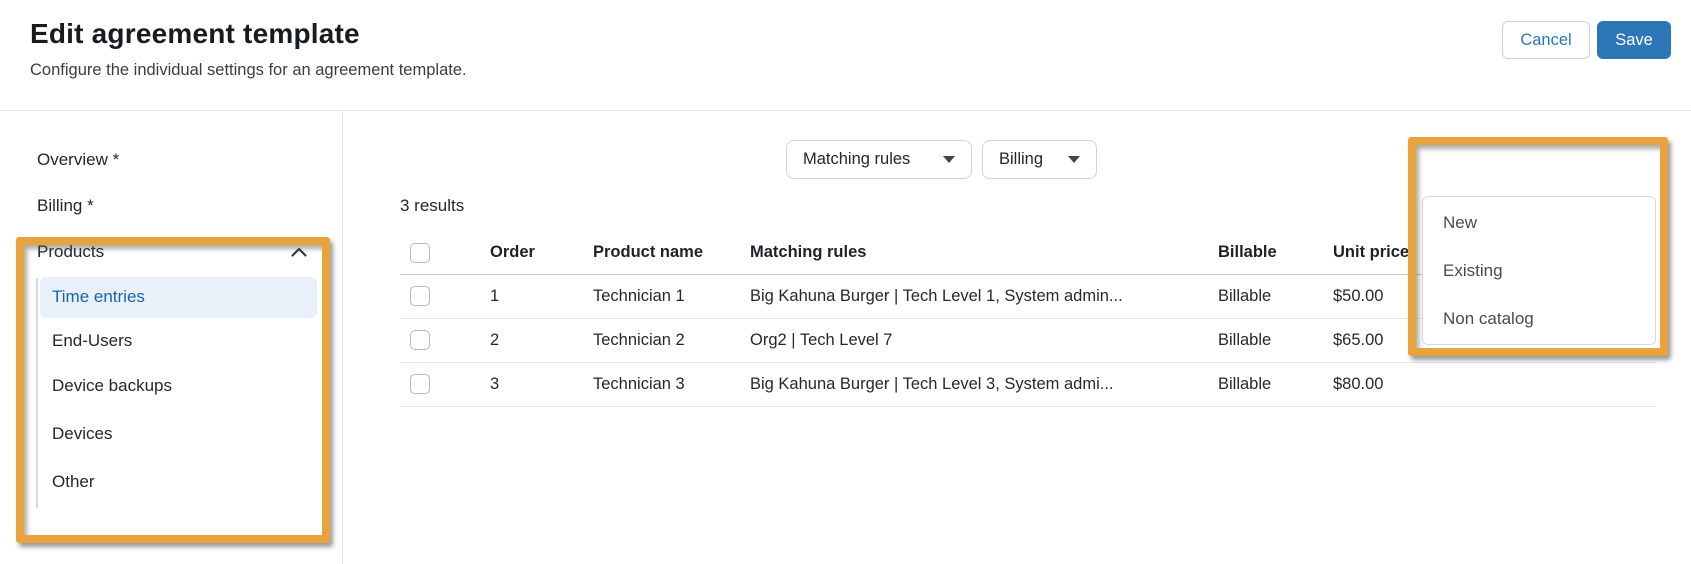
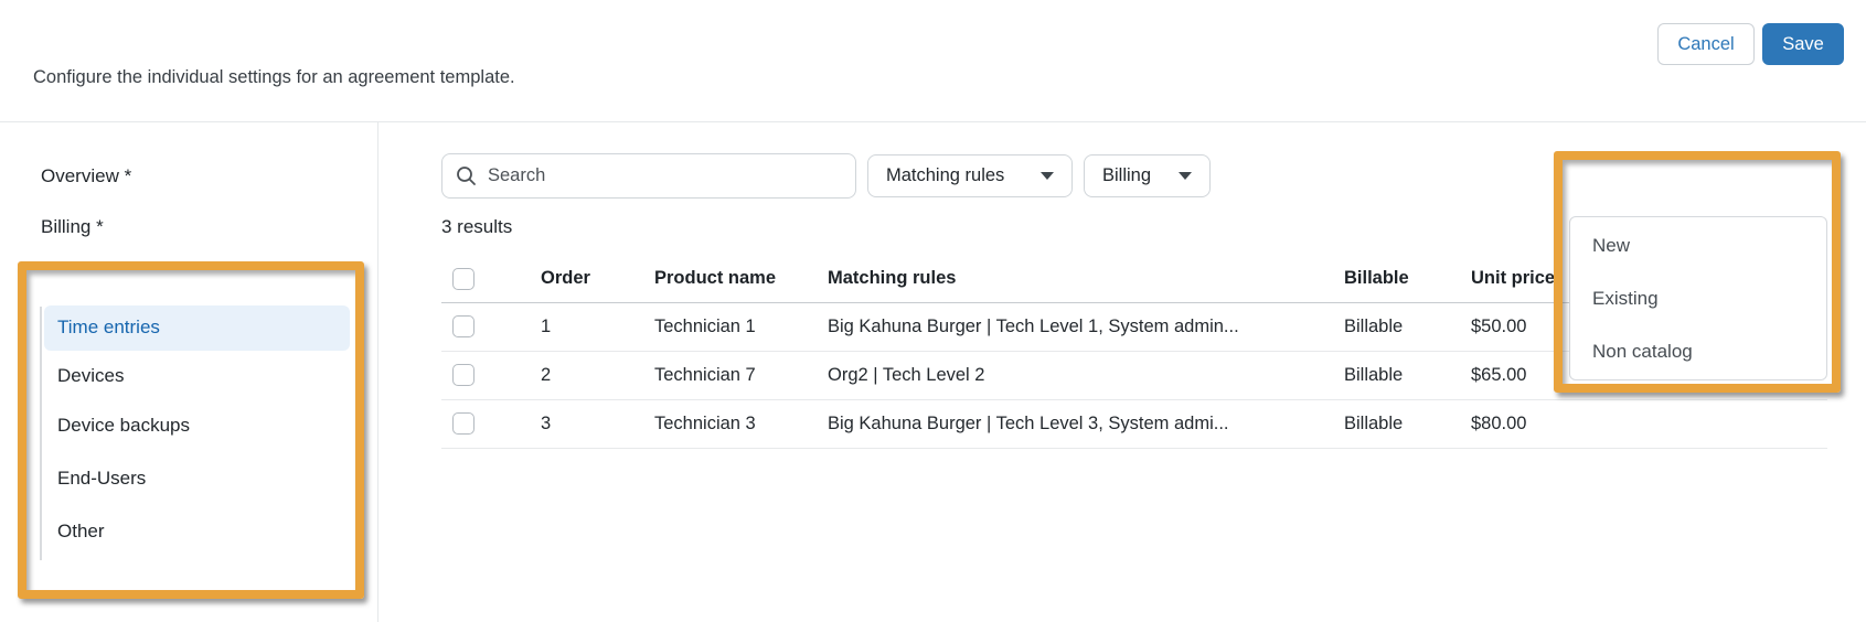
- Edit agreement template
  Configure the individual settings for an agreement template.
  Cancel
  Save
  Overview *
  Billing *
- Products
  Time entries
- End-Users
+ Devices
  Device backups
- Devices
+ End-Users
  Other
+ Search
  Matching rules
  Billing
  3 results
  Order
  Product name
  Matching rules
  Billable
  Unit price
  1
  Technician 1
  Big Kahuna Burger | Tech Level 1, System admin...
  Billable
  $50.00
  2
- Technician 2
+ Technician 7
- Org2 | Tech Level 7
+ Org2 | Tech Level 2
  Billable
  $65.00
  3
  Technician 3
  Big Kahuna Burger | Tech Level 3, System admi...
  Billable
  $80.00
  New
  Existing
  Non catalog
